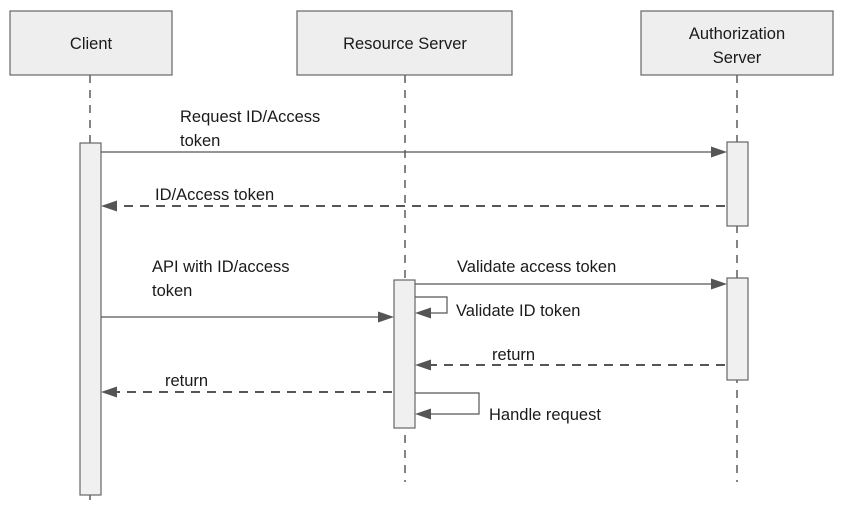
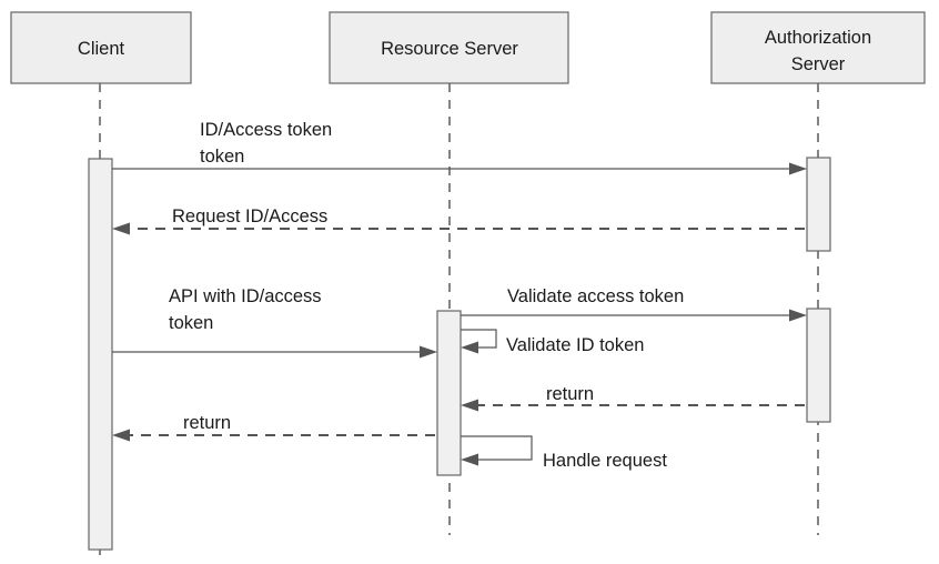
  Client
  Resource Server
  Authorization
  Server
- Request ID/Access
+ ID/Access token
  token
- ID/Access token
+ Request ID/Access
  API with ID/access
  token
  Validate access token
  Validate ID token
  return
  Handle request
  return
